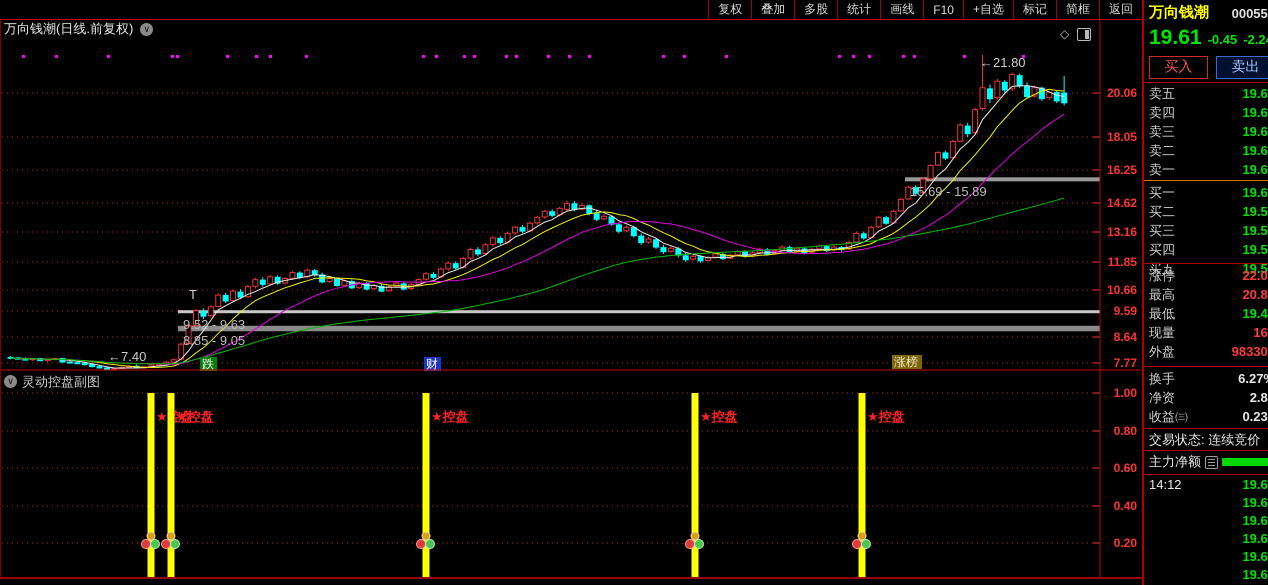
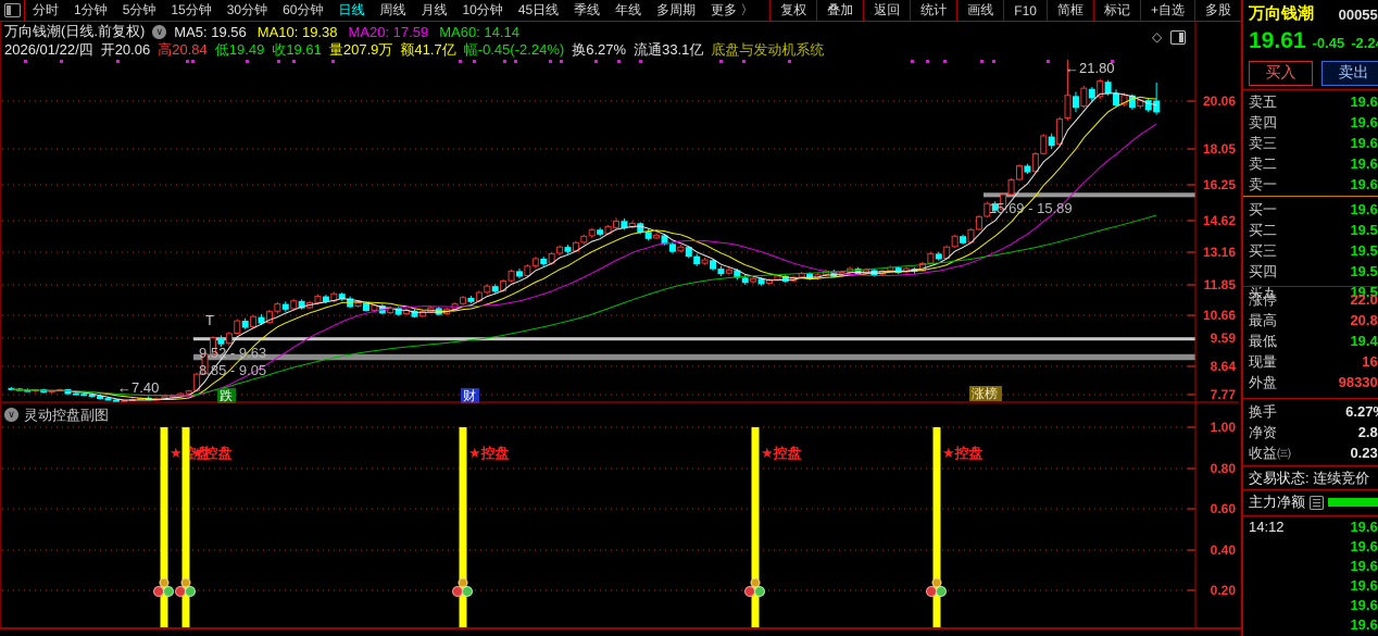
  20.06
  18.05
  16.25
  14.62
  13.16
  11.85
  10.66
  9.59
  8.64
  7.77
  9.52 - 9.63
  8.85 - 9.05
  15.69 - 15.89
  ←21.80
  ←7.40
  T
  跌
  财
  涨榜
  1.00
  0.80
  0.60
  0.40
  0.20
  ★控盘
  ★控盘
  ★控盘
  ★控盘
+ 分时
+ 1分钟
+ 5分钟
+ 15分钟
+ 30分钟
+ 60分钟
+ 日线
+ 周线
+ 月线
+ 10分钟
+ 45日线
+ 季线
+ 年线
+ 多周期
+ 更多 〉
  复权
  叠加
- 多股
+ 返回
  统计
  画线
  F10
- +自选
+ 简框
  标记
- 简框
+ +自选
- 返回
+ 多股
  万向钱潮(日线.前复权)
  ∨
+ MA5: 19.56
+ MA10: 19.38
+ MA20: 17.59
+ MA60: 14.14
+ 2026/01/22/四
+ 开20.06
+ 高20.84
+ 低19.49
+ 收19.61
+ 量207.9万
+ 额41.7亿
+ 幅-0.45(-2.24%)
+ 换6.27%
+ 流通33.1亿
+ 底盘与发动机系统
  ◇
  ∨
  灵动控盘副图
  万向钱潮
  00055
  19.61
  -0.45
  买入
  卖出
  卖五
  19.6
  卖四
  19.6
  卖三
  19.6
  卖二
  19.6
  卖一
  19.6
  买一
  19.6
  买二
  19.5
  买三
  19.5
  买四
  19.5
  买五
  19.5
  涨停
  22.0
  最高
  20.8
  最低
  19.4
  现量
  外盘
  98330
  换手
  6.27
  净资
  2.8
  收益㈢
  0.23
  交易状态: 连续竞价
  主力净额
  14:12
  19.6
  19.6
  19.6
  19.6
  19.6
  19.6
